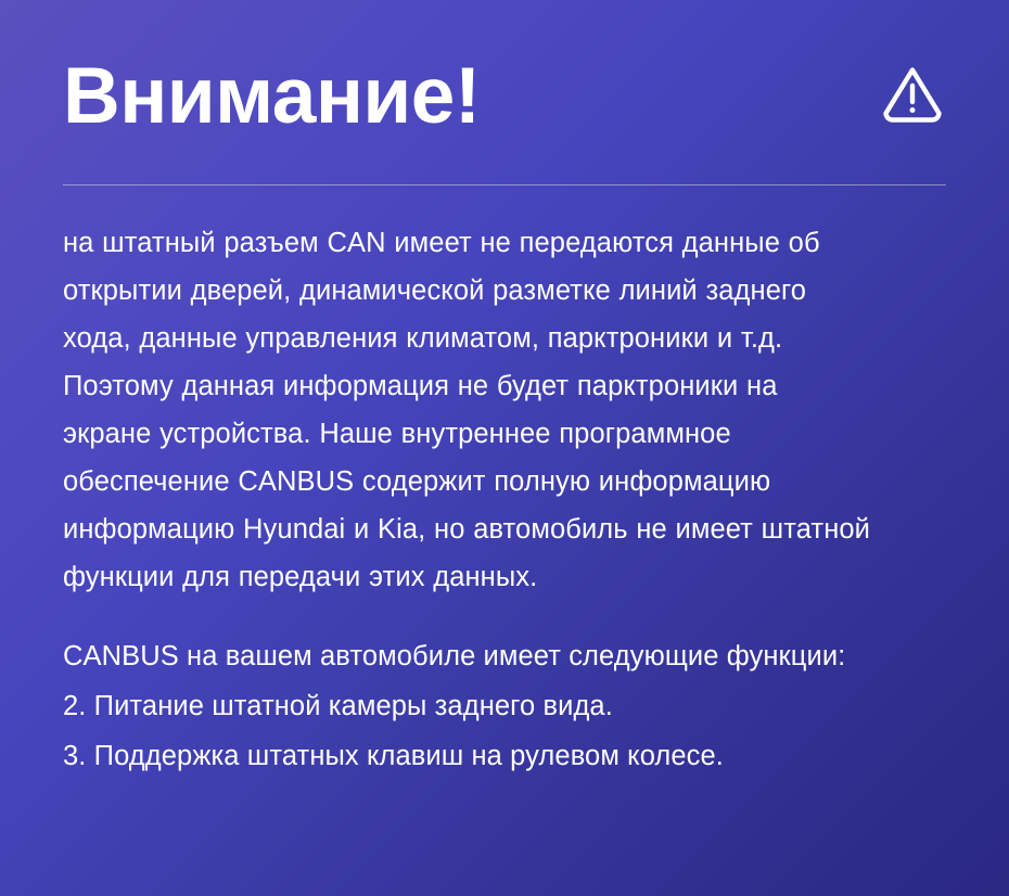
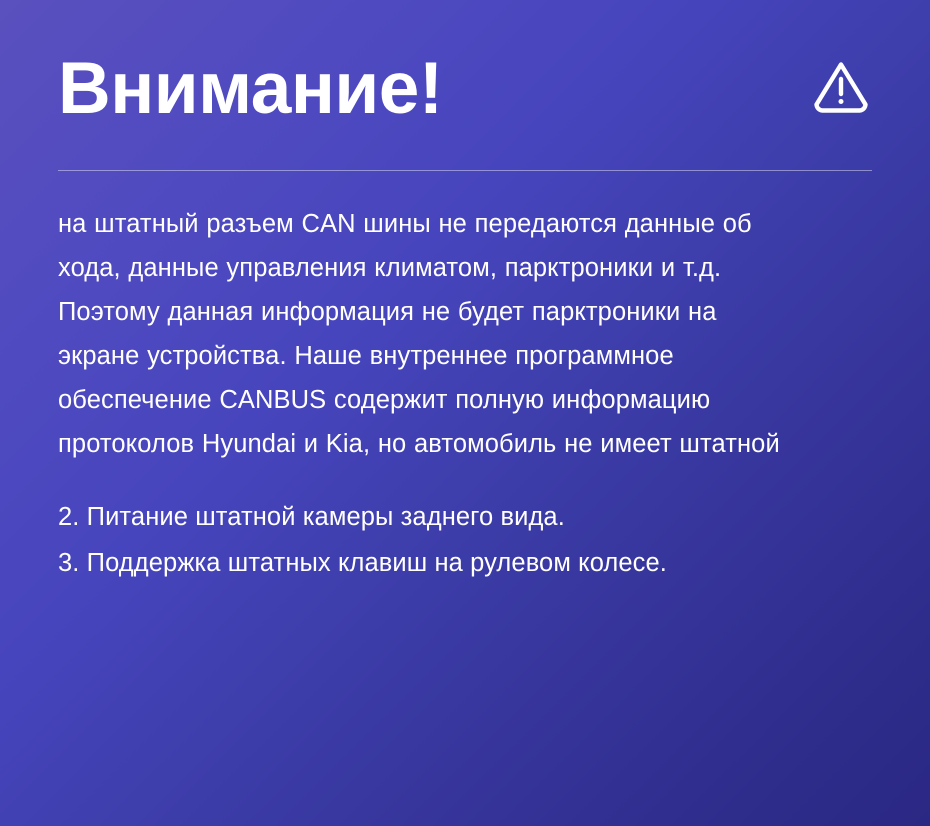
  Внимание!
- на штатный разъем CAN имеет не передаются данные об
+ на штатный разъем CAN шины не передаются данные об
- открытии дверей, динамической разметке линий заднего
  хода, данные управления климатом, парктроники и т.д.
  Поэтому данная информация не будет парктроники на
  экране устройства. Наше внутреннее программное
  обеспечение CANBUS содержит полную информацию
- информацию Hyundai и Kia, но автомобиль не имеет штатной
+ протоколов Hyundai и Kia, но автомобиль не имеет штатной
- функции для передачи этих данных.
- CANBUS на вашем автомобиле имеет следующие функции:
  2. Питание штатной камеры заднего вида.
  3. Поддержка штатных клавиш на рулевом колесе.
